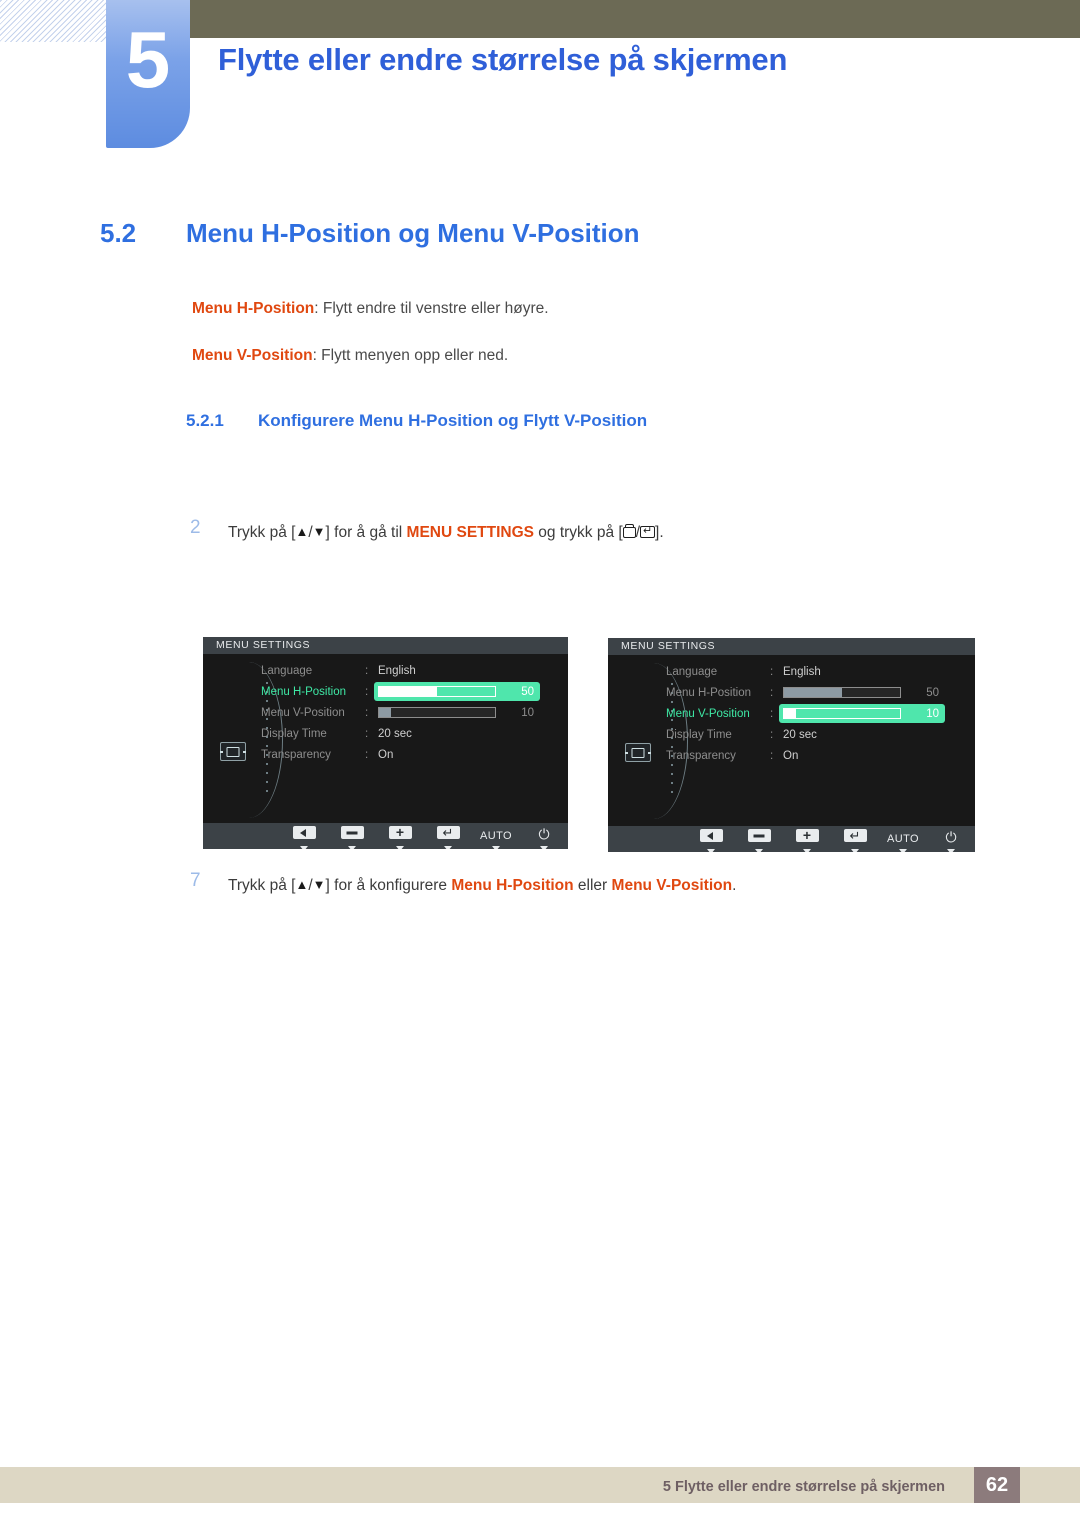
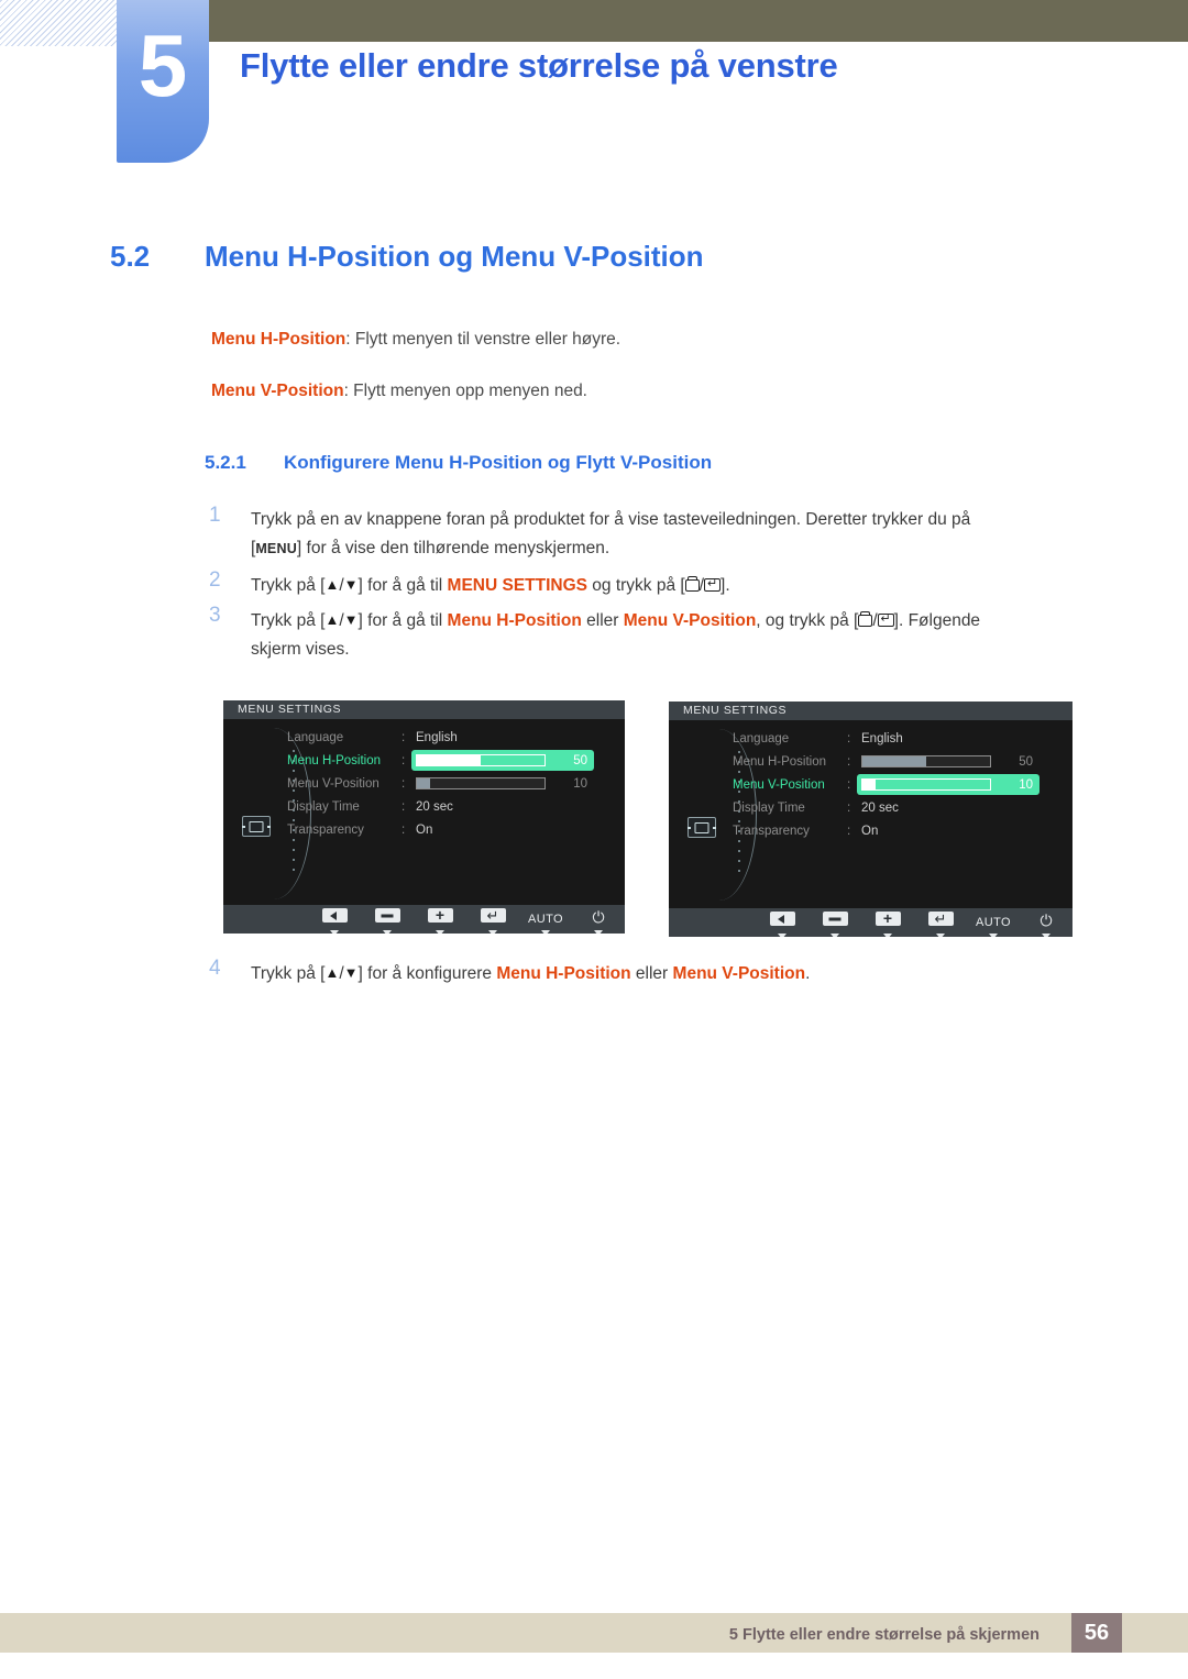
  5
- Flytte eller endre størrelse på skjermen
+ Flytte eller endre størrelse på venstre
  5.2
  Menu H-Position og Menu V-Position
- Menu H-Position: Flytt endre til venstre eller høyre.
+ Menu H-Position: Flytt menyen til venstre eller høyre.
- Menu V-Position: Flytt menyen opp eller ned.
+ Menu V-Position: Flytt menyen opp menyen ned.
  5.2.1
  Konfigurere Menu H-Position og Flytt V-Position
+ 1
+ Trykk på en av knappene foran på produktet for å vise tasteveiledningen. Deretter trykker du på
+ [MENU] for å vise den tilhørende menyskjermen.
  2
  Trykk på [▲/▼] for å gå til MENU SETTINGS og trykk på [ / ].
+ 3
+ Trykk på [▲/▼] for å gå til Menu H-Position eller Menu V-Position, og trykk på [ / ]. Følgende
+ skjerm vises.
  MENU SETTINGS
  Language
  :
  English
  Menu H-Position
  :
  50
  Menu V-Position
  :
  10
  Display Time
  :
  20 sec
  Transparency
  :
  On
  AUTO
  ⏻
  MENU SETTINGS
  Language
  :
  English
  Menu H-Position
  :
  50
  Menu V-Position
  :
  10
  Display Time
  :
  20 sec
  Transparency
  :
  On
  AUTO
  ⏻
- 7
+ 4
  Trykk på [▲/▼] for å konfigurere Menu H-Position eller Menu V-Position.
  5 Flytte eller endre størrelse på skjermen
- 62
+ 56
